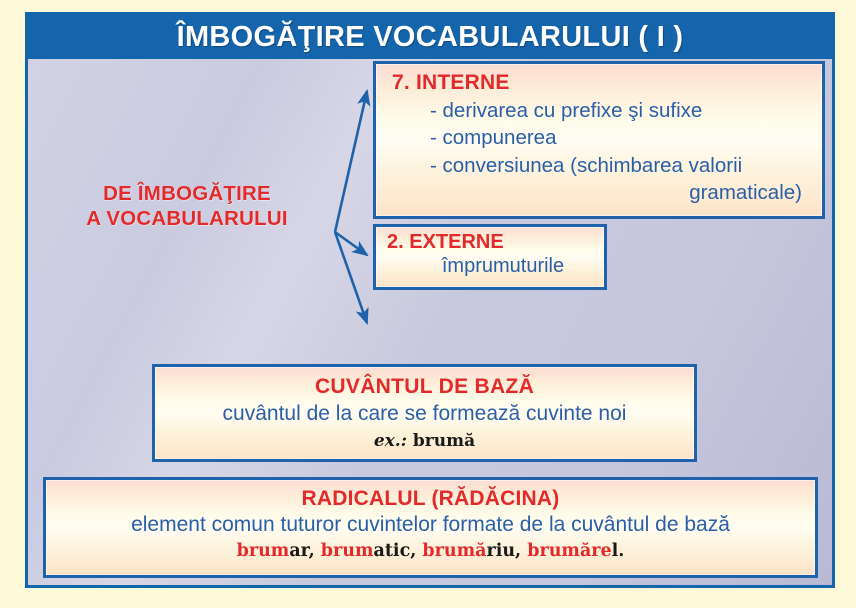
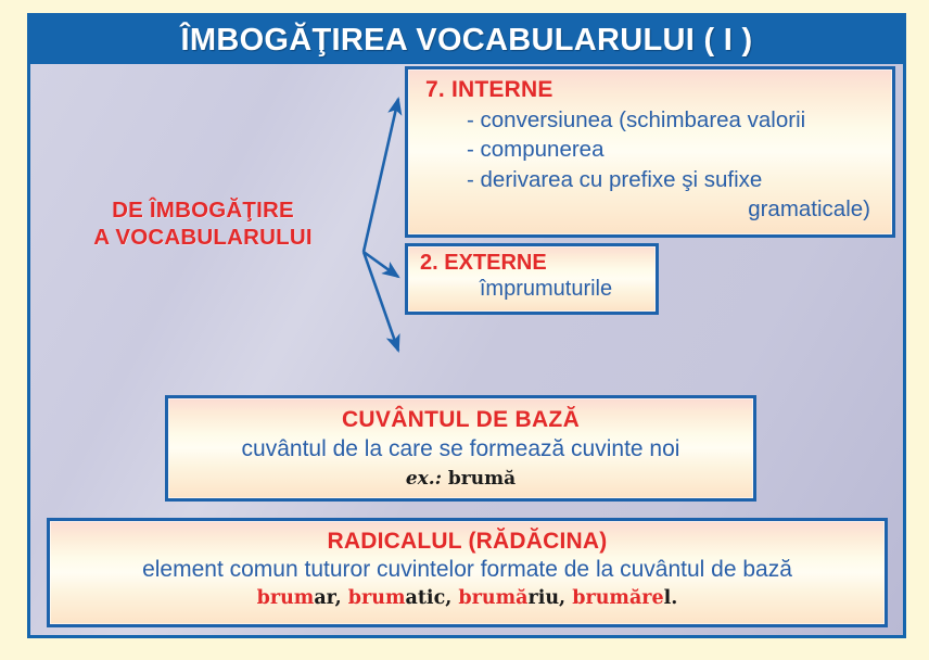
- ÎMBOGĂŢIRE VOCABULARULUI ( I )
+ ÎMBOGĂŢIREA VOCABULARULUI ( I )
  DE ÎMBOGĂŢIRE
  A VOCABULARULUI
  7. INTERNE
- - derivarea cu prefixe şi sufixe
+ - conversiunea (schimbarea valorii
  - compunerea
- - conversiunea (schimbarea valorii
+ - derivarea cu prefixe şi sufixe
  gramaticale)
  2. EXTERNE
  împrumuturile
  CUVÂNTUL DE BAZĂ
  cuvântul de la care se formează cuvinte noi
  ex.: brumă
  RADICALUL (RĂDĂCINA)
  element comun tuturor cuvintelor formate de la cuvântul de bază
  brumar, brumatic, brumăriu, brumărel.
